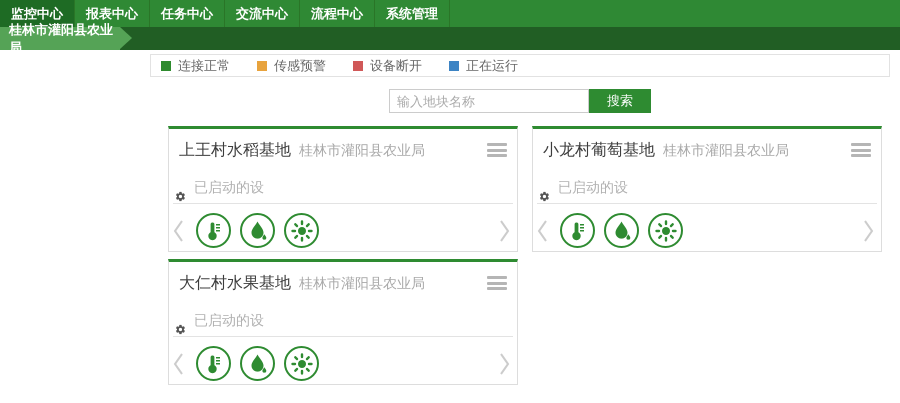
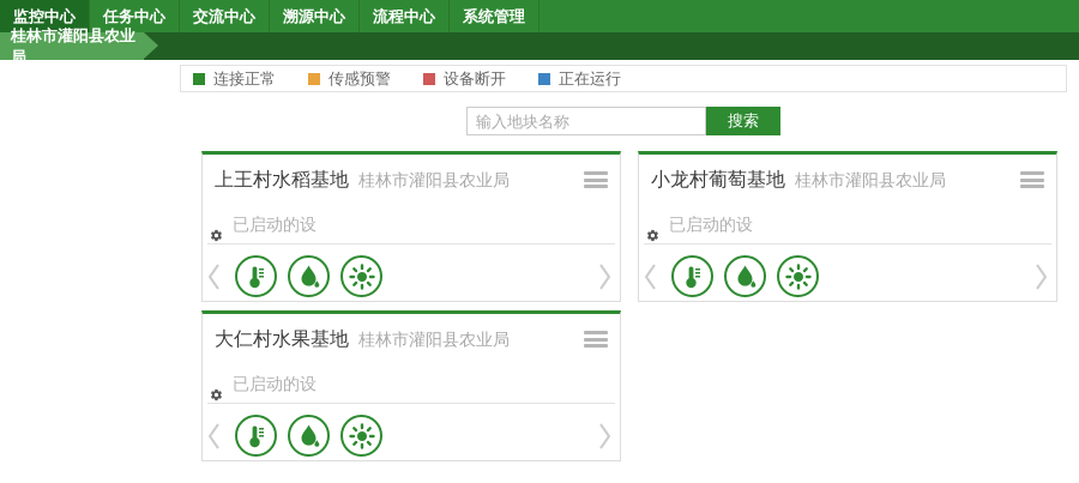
  监控中心
- 报表中心
  任务中心
  交流中心
+ 溯源中心
  流程中心
  系统管理
  桂林市灌阳县农业局
  连接正常
  传感预警
  设备断开
  正在运行
  输入地块名称
  搜索
  上王村水稻基地
  桂林市灌阳县农业局
  已启动的设
  小龙村葡萄基地
  桂林市灌阳县农业局
  已启动的设
  大仁村水果基地
  桂林市灌阳县农业局
  已启动的设
